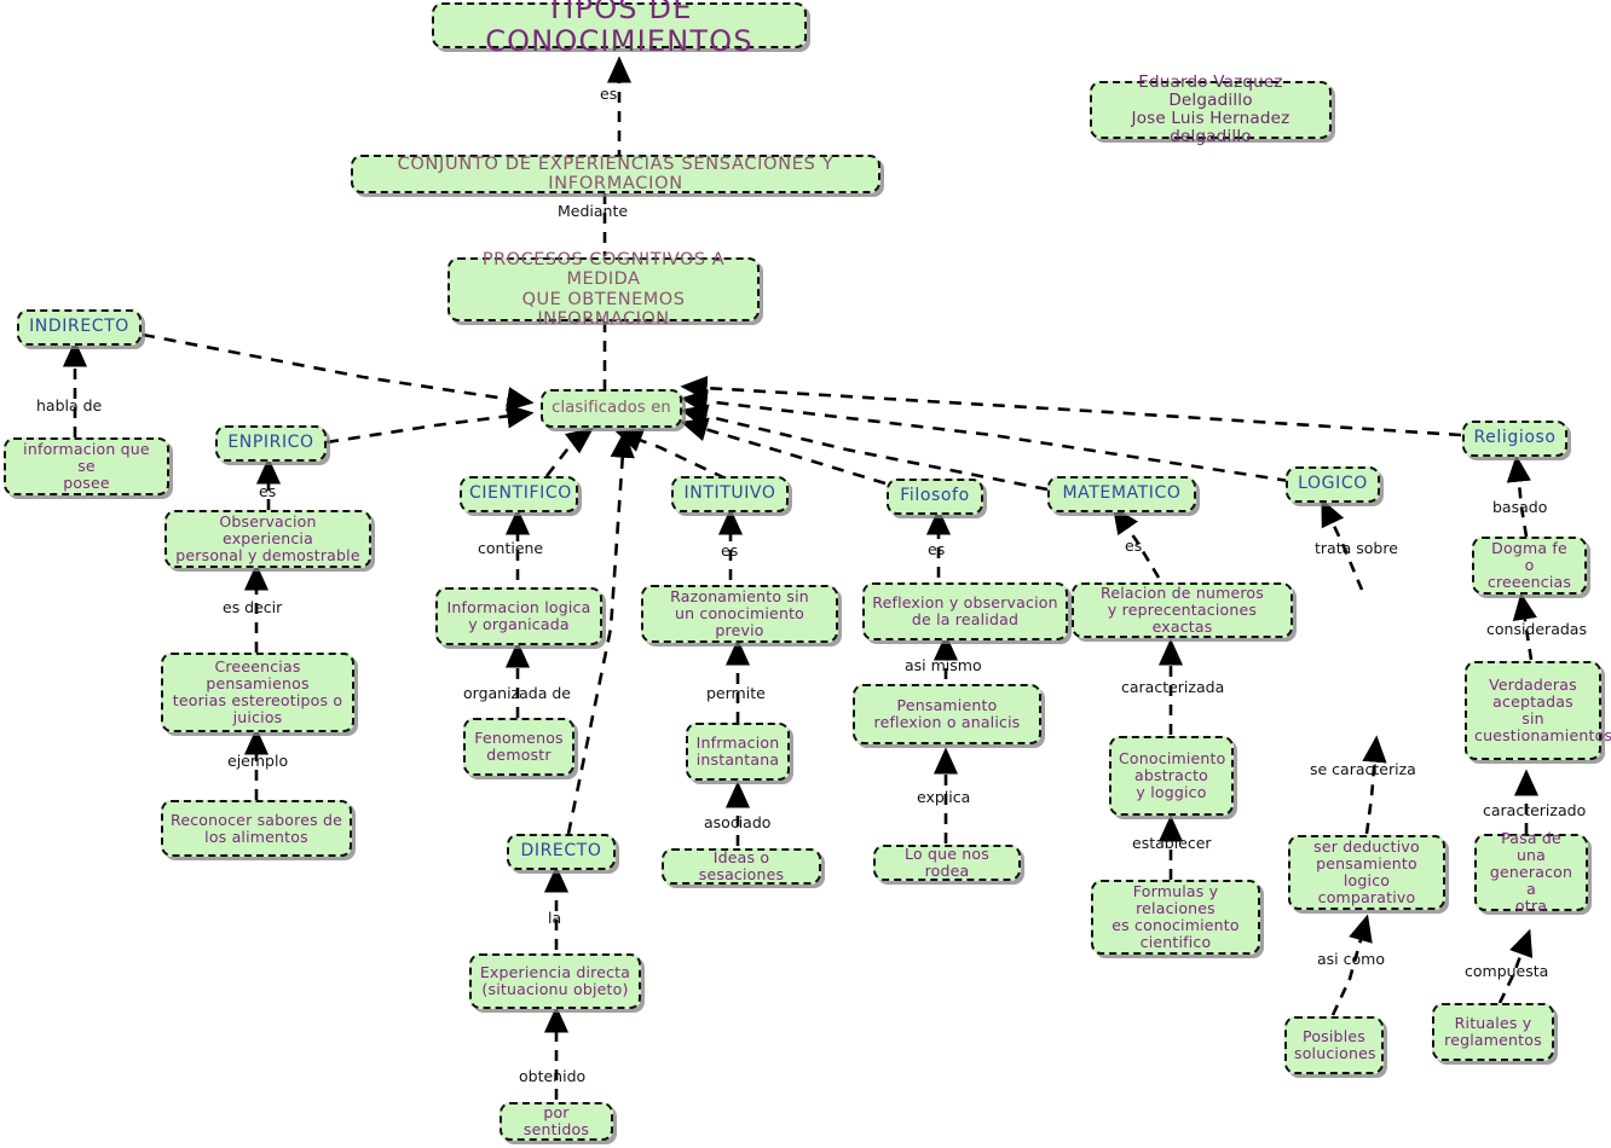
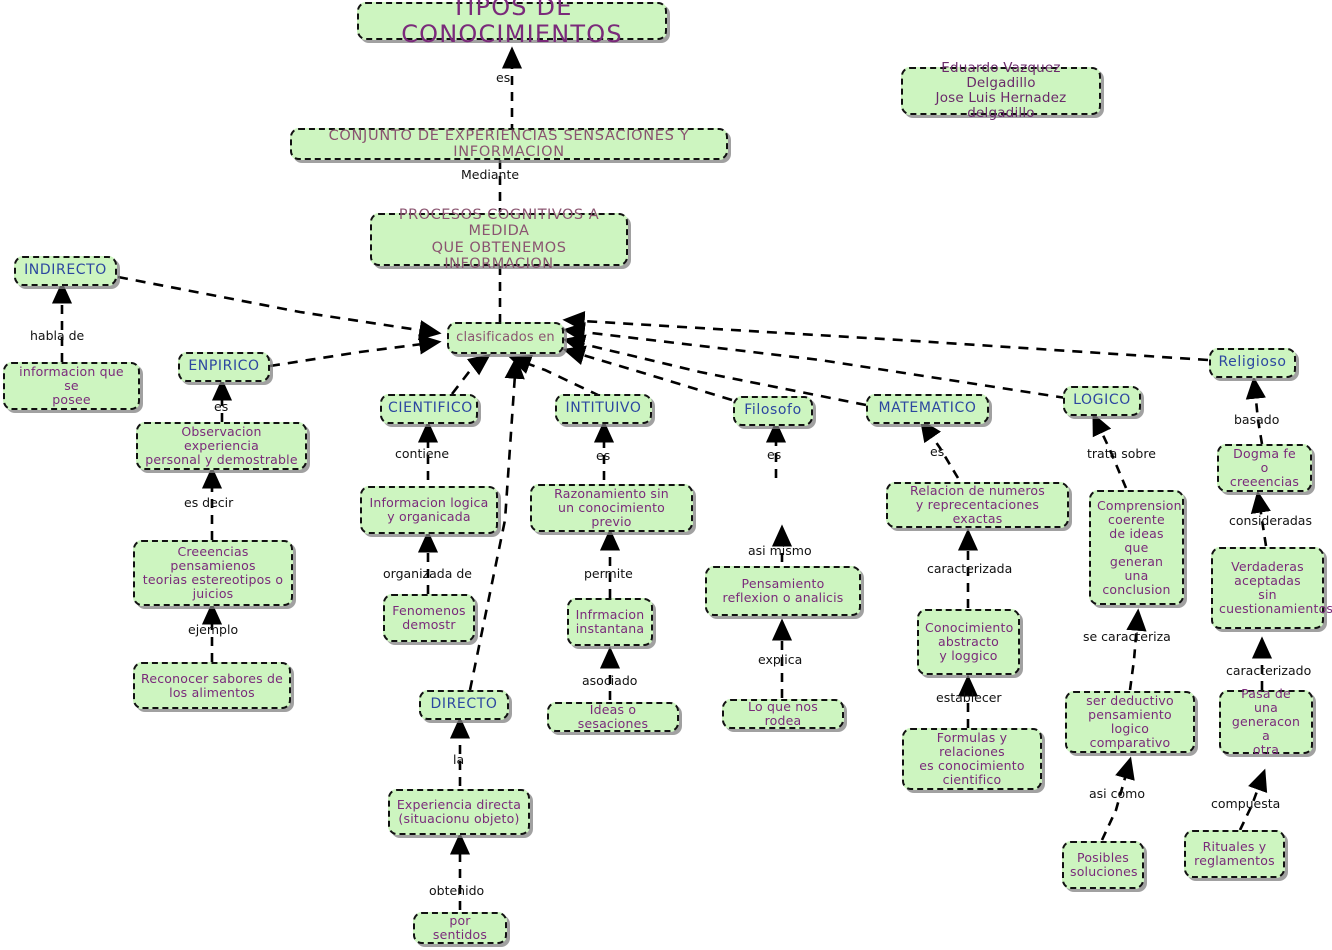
  TIPOS DE CONOCIMIENTOS
  Eduardo Vazquez Delgadillo
  Jose Luis Hernadez delgadillo
  CONJUNTO DE EXPERIENCIAS SENSACIONES Y INFORMACION
  PROCESOS COGNITIVOS A MEDIDA
  QUE OBTENEMOS INFORMACION
  clasificados en
  INDIRECTO
  informacion que se
  posee
  ENPIRICO
  Observacion experiencia
  personal y demostrable
  Creeencias pensamienos
  teorias estereotipos o
  juicios
  Reconocer sabores de
  los alimentos
  CIENTIFICO
  Informacion logica
  y organicada
  Fenomenos
  demostr
  DIRECTO
  Experiencia directa
  (situacionu objeto)
  por sentidos
  INTITUIVO
  Razonamiento sin
  un conocimiento previo
  Infrmacion
  instantana
  Ideas o sesaciones
  Filosofo
- Reflexion y observacion
- de la realidad
  Pensamiento
  reflexion o analicis
  Lo que nos rodea
  MATEMATICO
  Relacion de numeros
  y reprecentaciones exactas
  Conocimiento
  abstracto
  y loggico
  Formulas y relaciones
  es conocimiento
  cientifico
  LOGICO
+ Comprension
+ coerente
+ de ideas
+ que generan
+ una
+ conclusion
  ser deductivo
  pensamiento logico
  comparativo
  Posibles
  soluciones
  Religioso
  Dogma fe
  o creeencias
  Verdaderas
  aceptadas
  sin
  cuestionamientos
  Pasa de una
  generacon a
  otra
  Rituales y
  reglamentos
  es
  Mediante
  habla de
  es
  es decir
  ejemplo
  contiene
  organizada de
  la
  obtenido
  es
  permite
  asociado
  es
  asi mismo
  explica
  es
  caracterizada
  establecer
  trata sobre
  se caracteriza
  asi como
  basado
  consideradas
  caracterizado
  compuesta
